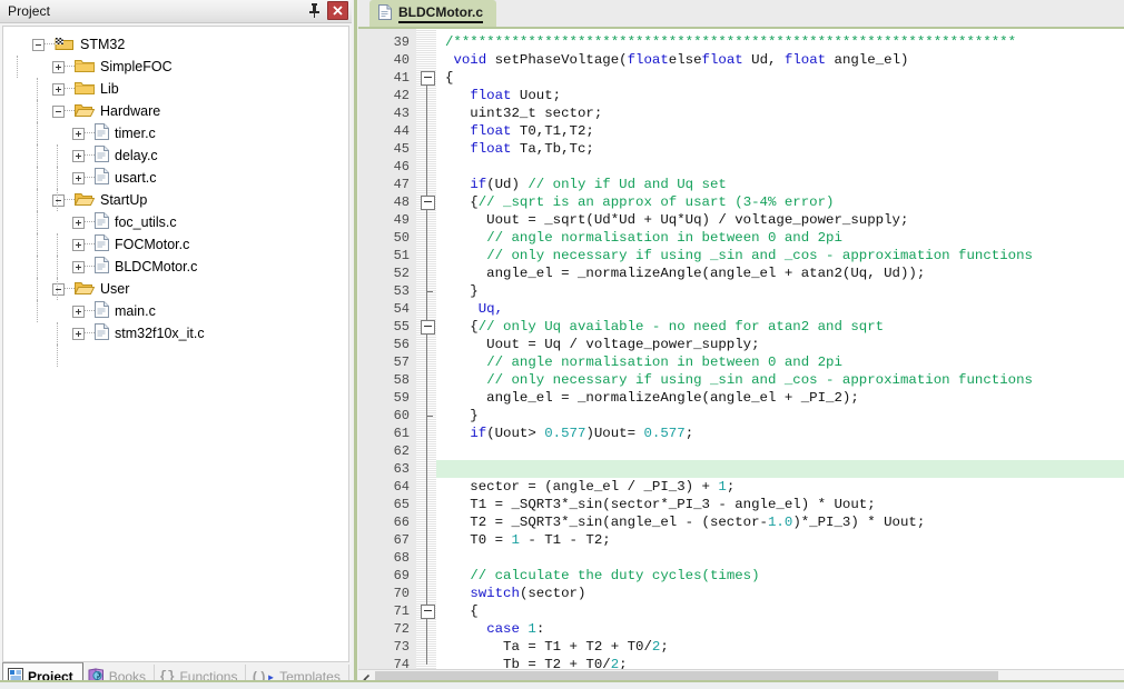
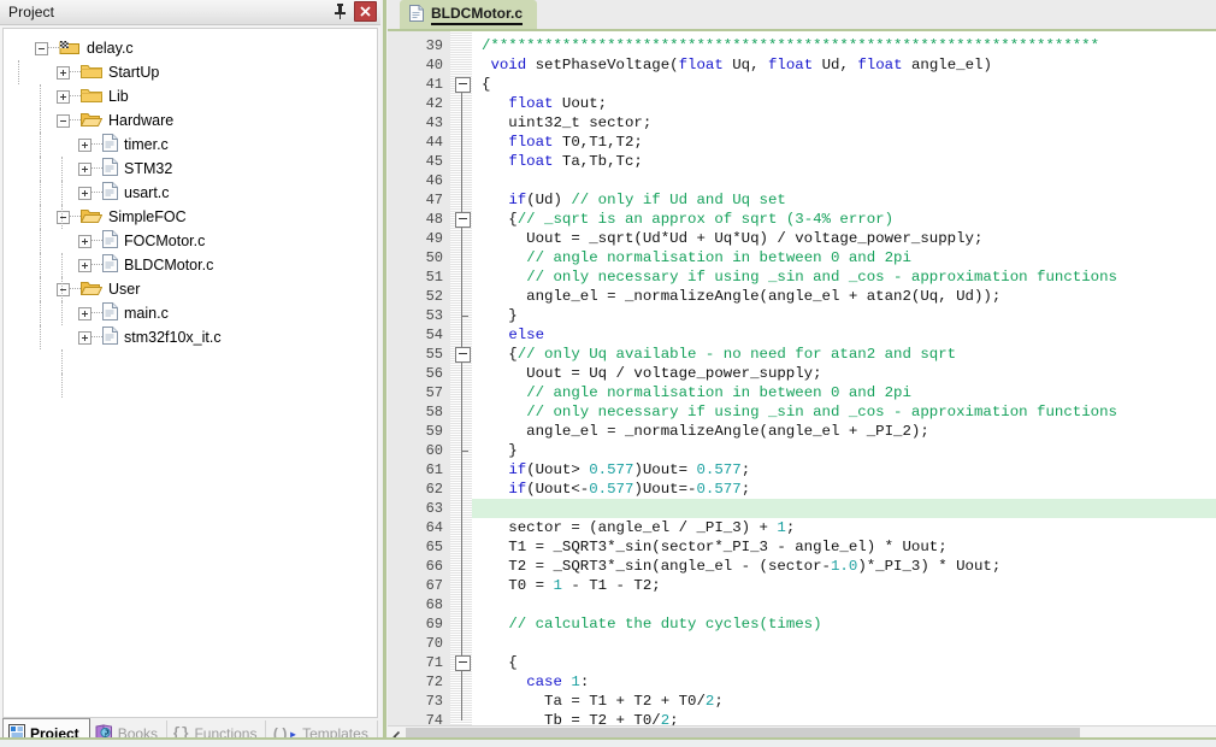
  Project
- STM32
+ delay.c
- SimpleFOC
+ StartUp
  Lib
  Hardware
  timer.c
- delay.c
+ STM32
  usart.c
- StartUp
+ SimpleFOC
- foc_utils.c
  FOCMotor.c
  BLDCMotor.c
  User
  main.c
  stm32f10x_it.c
  Project
  Books
  {}
  Functions
  ()▸
  Templates
  BLDCMotor.c
  39
  /********************************************************************
  40
- void setPhaseVoltage(floatelsefloat Ud, float angle_el)
+ void setPhaseVoltage(float Uq, float Ud, float angle_el)
  41
  {
  42
  float Uout;
  43
  uint32_t sector;
  44
  float T0,T1,T2;
  45
  float Ta,Tb,Tc;
  46
  47
  if(Ud) // only if Ud and Uq set
  48
- {// _sqrt is an approx of usart (3-4% error)
+ {// _sqrt is an approx of sqrt (3-4% error)
  49
  Uout = _sqrt(Ud*Ud + Uq*Uq) / voltage_power_supply;
  50
  // angle normalisation in between 0 and 2pi
  51
  // only necessary if using _sin and _cos - approximation functions
  52
  angle_el = _normalizeAngle(angle_el + atan2(Uq, Ud));
  53
  }
  54
- Uq,
+ else
  55
  {// only Uq available - no need for atan2 and sqrt
  56
  Uout = Uq / voltage_power_supply;
  57
  // angle normalisation in between 0 and 2pi
  58
  // only necessary if using _sin and _cos - approximation functions
  59
  angle_el = _normalizeAngle(angle_el + _PI_2);
  60
  }
  61
  if(Uout> 0.577)Uout= 0.577;
  62
+ if(Uout<-0.577)Uout=-0.577;
  63
  64
  sector = (angle_el / _PI_3) + 1;
  65
  T1 = _SQRT3*_sin(sector*_PI_3 - angle_el) * Uout;
  66
  T2 = _SQRT3*_sin(angle_el - (sector-1.0)*_PI_3) * Uout;
  67
  T0 = 1 - T1 - T2;
  68
  69
  // calculate the duty cycles(times)
  70
- switch(sector)
  71
  {
  72
  case 1:
  73
  Ta = T1 + T2 + T0/2;
  74
  Tb = T2 + T0/2;
